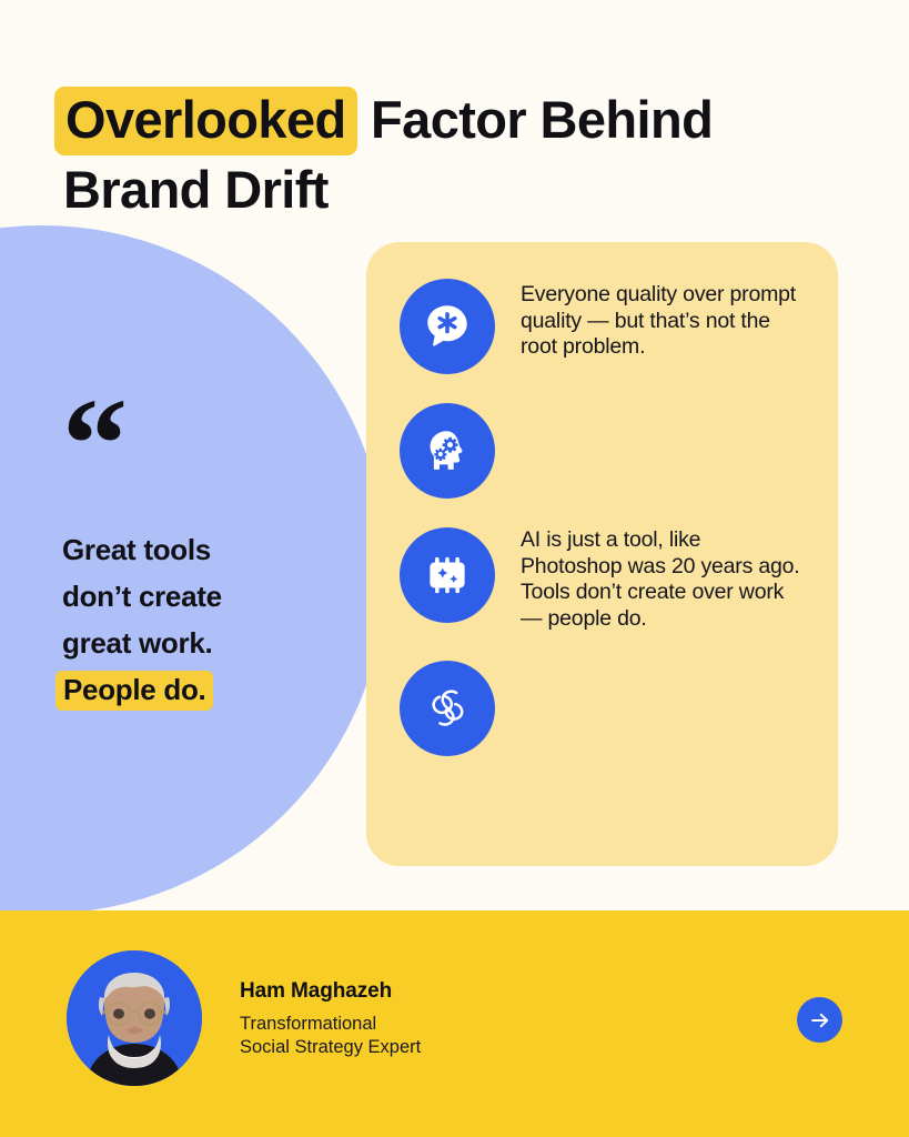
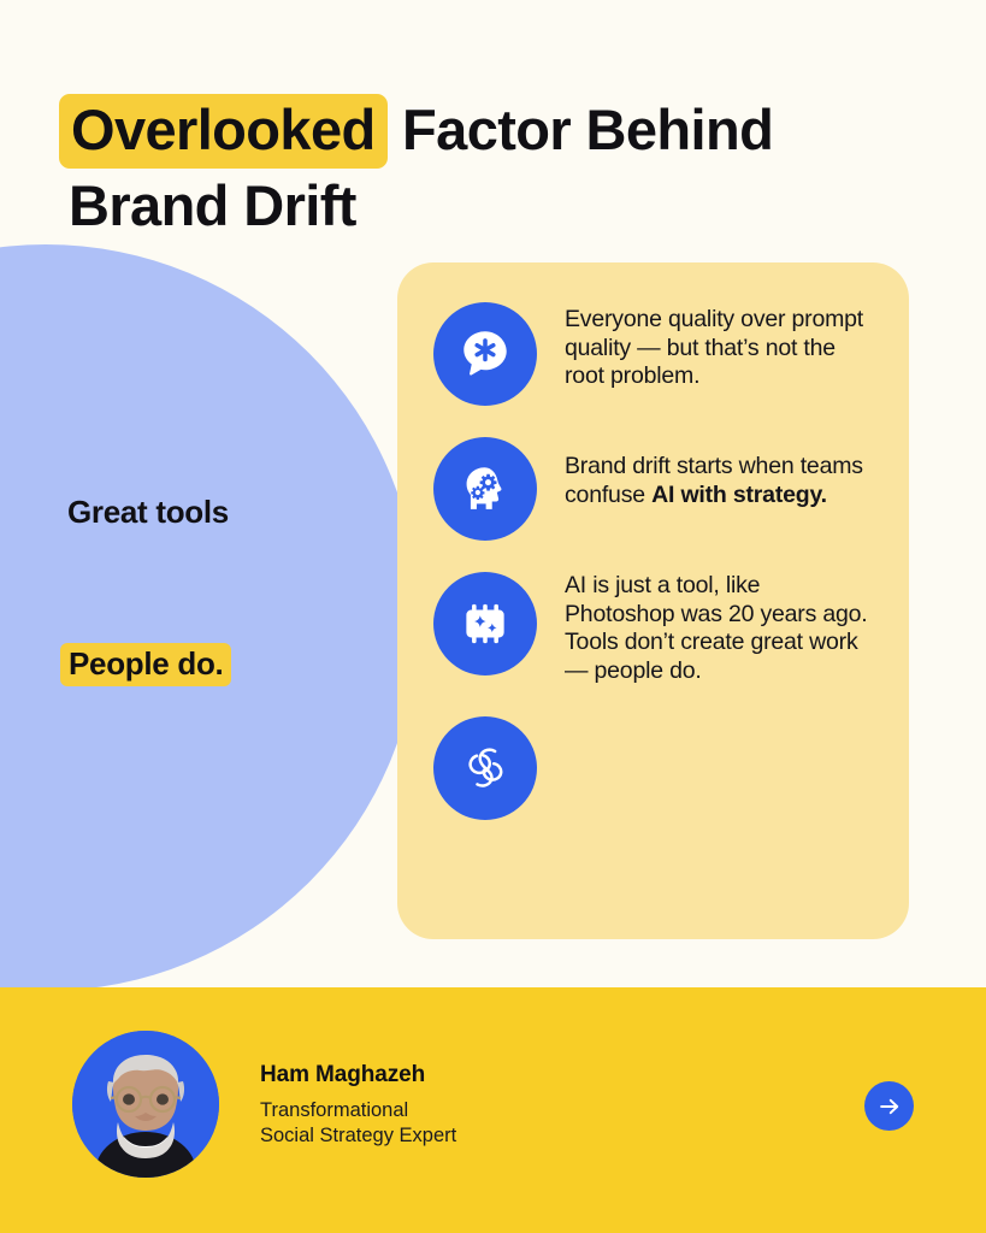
  Overlooked Factor Behind Brand Drift
- “
  Great tools
- don’t create
- great work.
  People do.
  Everyone quality over prompt quality — but that’s not the root problem.
+ Brand drift starts when teams confuse AI with strategy.
- AI is just a tool, like Photoshop was 20 years ago. Tools don’t create over work — people do.
+ AI is just a tool, like Photoshop was 20 years ago. Tools don’t create great work — people do.
  Ham Maghazeh
  Transformational
  Social Strategy Expert
